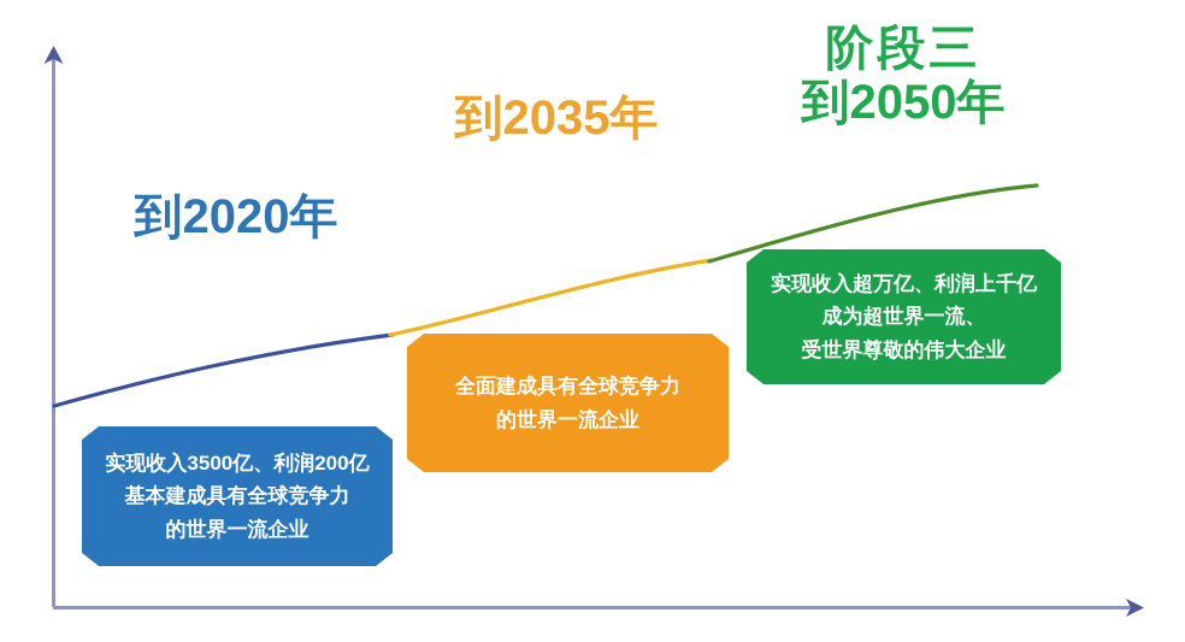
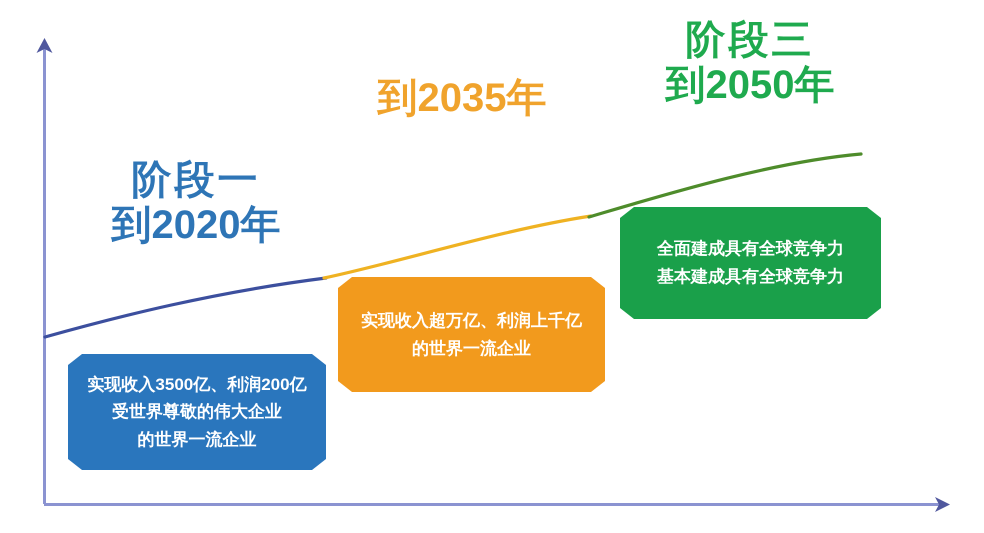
+ 阶段一
  到2020年
  到2035年
  阶段三
  到2050年
  实现收入3500亿、利润200亿
- 基本建成具有全球竞争力
+ 受世界尊敬的伟大企业
  的世界一流企业
- 全面建成具有全球竞争力
+ 实现收入超万亿、利润上千亿
  的世界一流企业
- 实现收入超万亿、利润上千亿
+ 全面建成具有全球竞争力
- 成为超世界一流、
- 受世界尊敬的伟大企业
+ 基本建成具有全球竞争力
